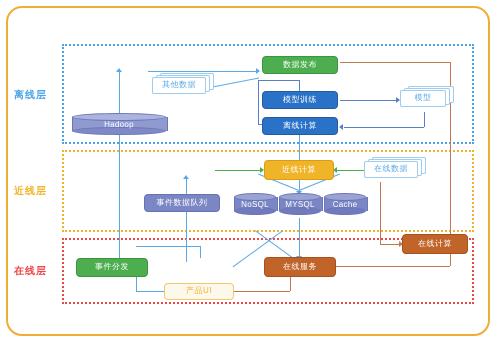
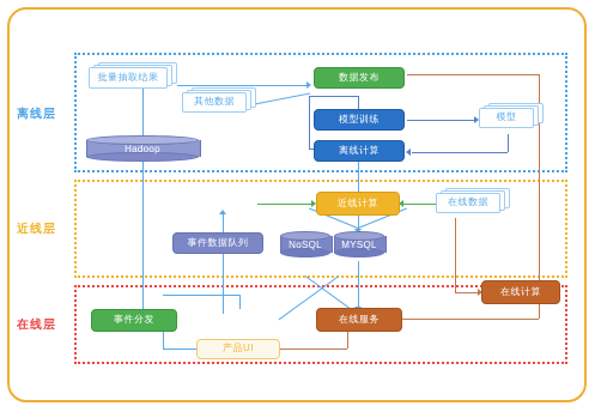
  离线层
  近线层
  在线层
+ 批量抽取结果
  其他数据
  Hadoop
  数据发布
  模型训练
  离线计算
  模型
  事件数据队列
  近线计算
  在线数据
  NoSQL
  MYSQL
- Cache
  事件分发
  在线服务
  产品UI
  在线计算
